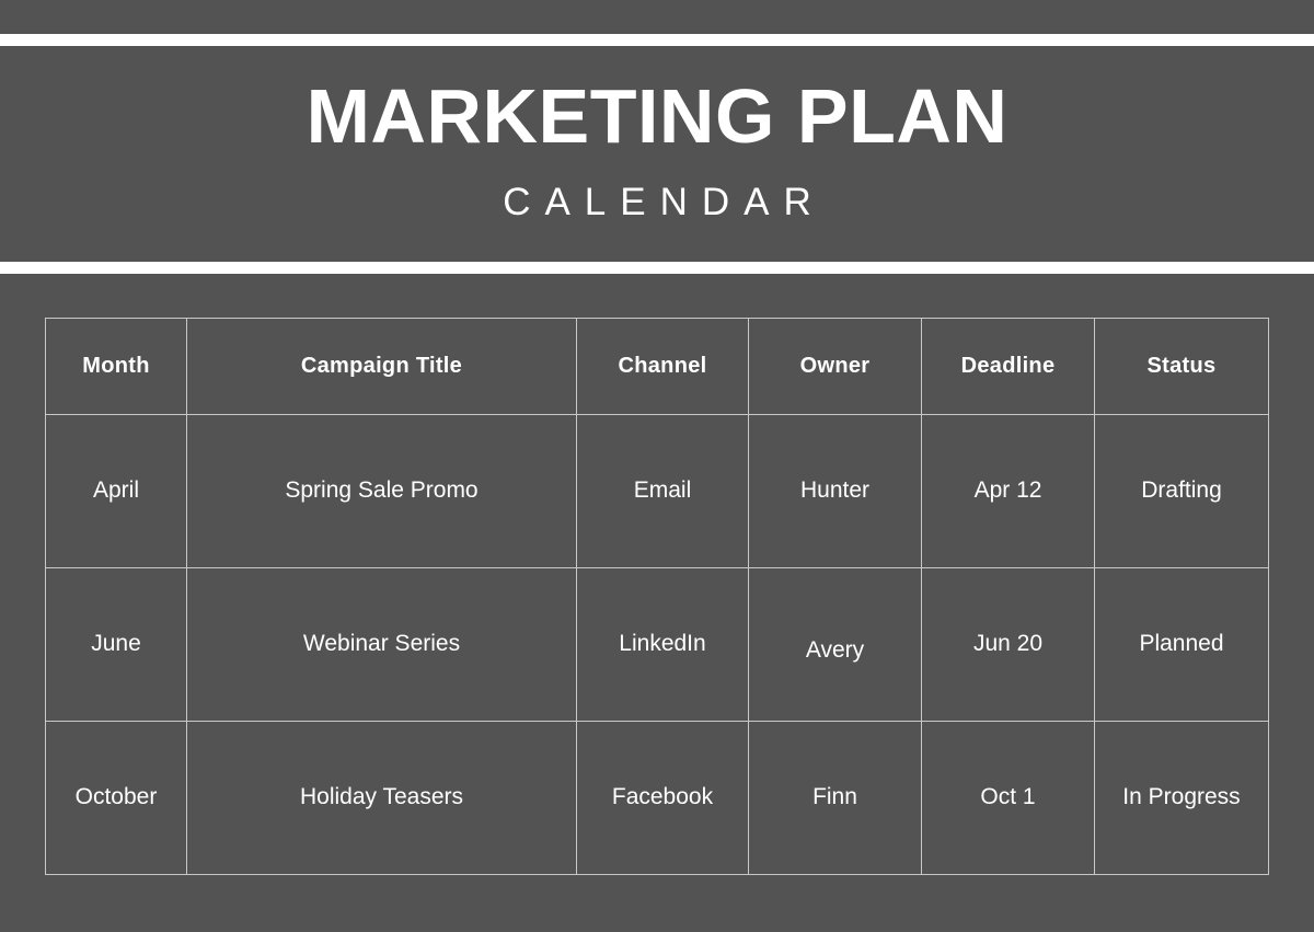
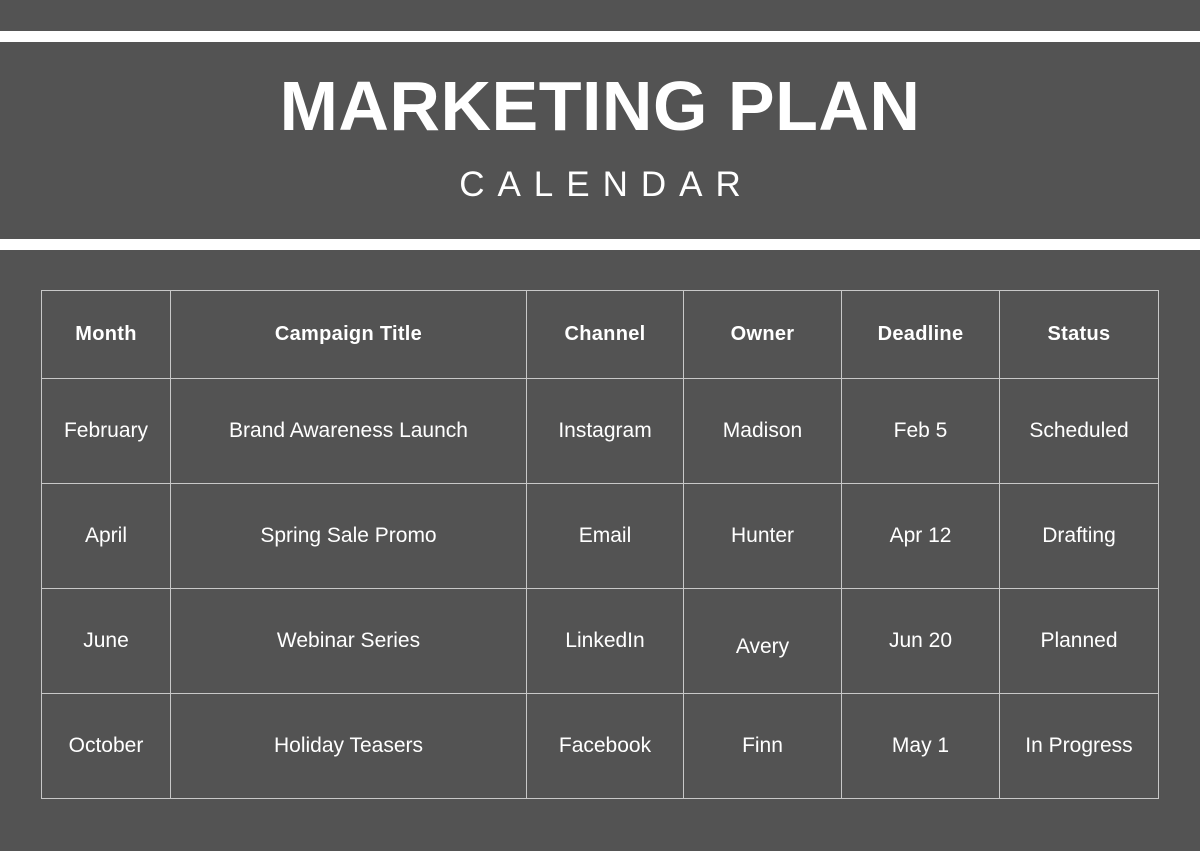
  MARKETING PLAN
  CALENDAR
  Month	Campaign Title	Channel	Owner	Deadline	Status
+ February	Brand Awareness Launch	Instagram	Madison	Feb 5	Scheduled
  April	Spring Sale Promo	Email	Hunter	Apr 12	Drafting
  June	Webinar Series	LinkedIn	Avery	Jun 20	Planned
- October	Holiday Teasers	Facebook	Finn	Oct 1	In Progress
+ October	Holiday Teasers	Facebook	Finn	May 1	In Progress
